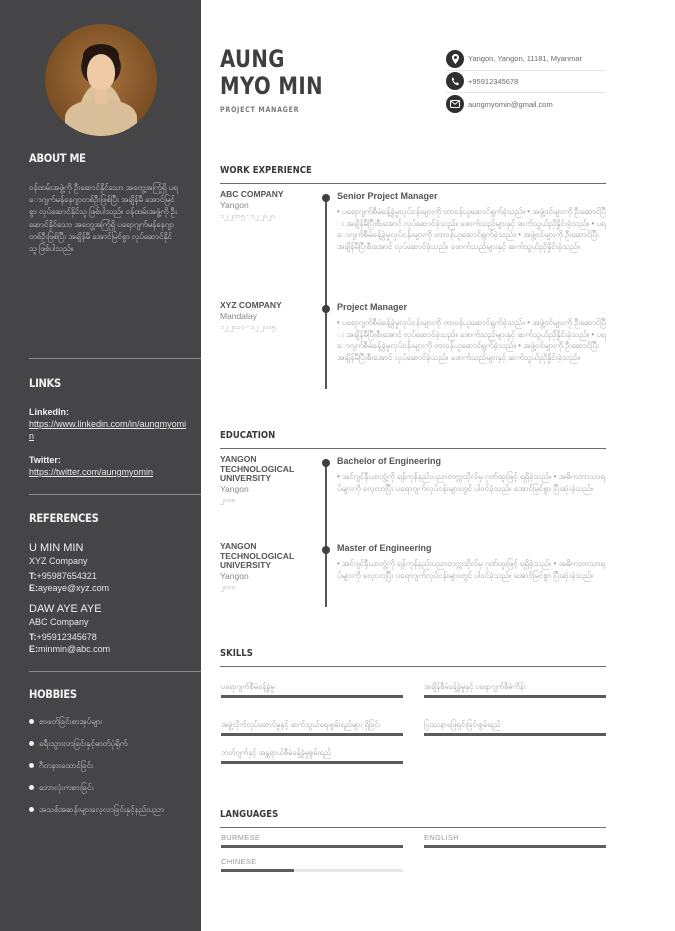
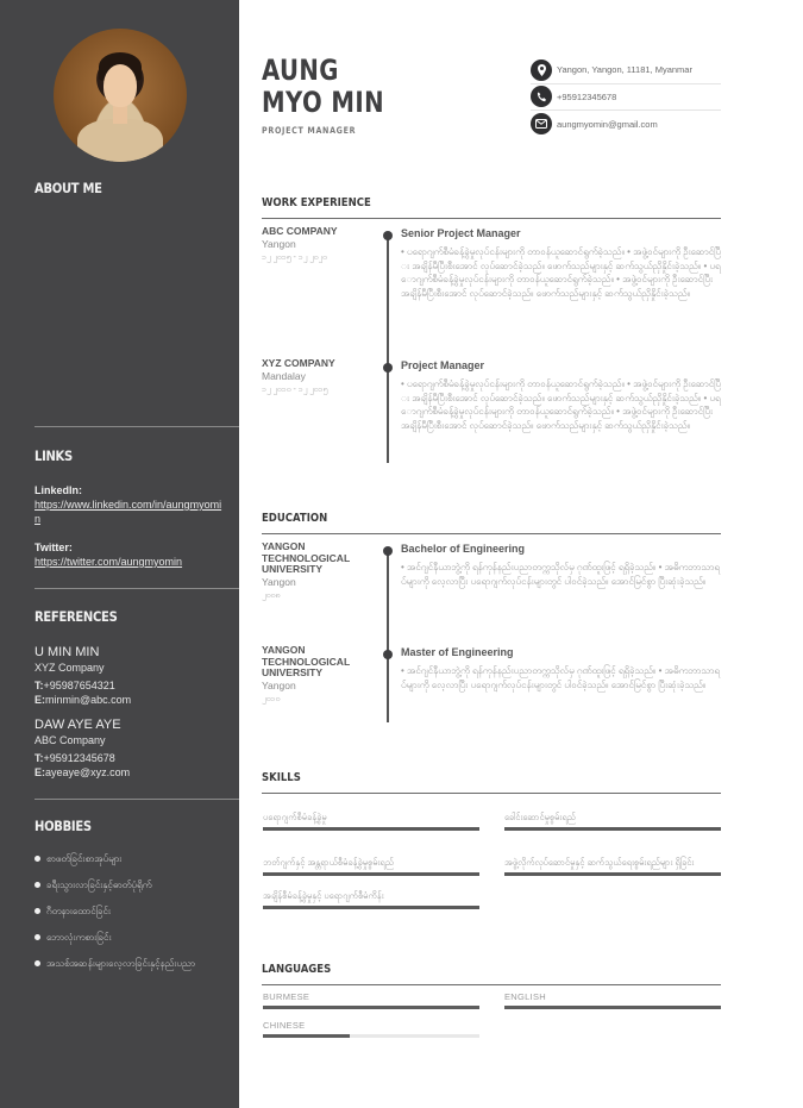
  ABOUT ME
- ဝန်ထမ်းအဖွဲ့ကို ဦးဆောင်နိုင်သော အတွေ့အကြုံရှိ ပရောဂျက်မန်နေဂျာတစ်ဦးဖြစ်ပြီး အချိန်မီ အောင်မြင်စွာ လုပ်ဆောင်နိုင်သူ ဖြစ်ပါသည်။ ဝန်ထမ်းအဖွဲ့ကို ဦးဆောင်နိုင်သော အတွေ့အကြုံရှိ ပရောဂျက်မန်နေဂျာတစ်ဦးဖြစ်ပြီး အချိန်မီ အောင်မြင်စွာ လုပ်ဆောင်နိုင်သူ ဖြစ်ပါသည်။
  LINKS
  LinkedIn:
  https://www.linkedin.com/in/aungmyomin
  Twitter:
  https://twitter.com/aungmyomin
  REFERENCES
  U MIN MIN
  XYZ Company
  T:+95987654321
- E:ayeaye@xyz.com
+ E:minmin@abc.com
  DAW AYE AYE
  ABC Company
  T:+95912345678
- E:minmin@abc.com
+ E:ayeaye@xyz.com
  HOBBIES
  စာဖတ်ခြင်းစာအုပ်များ
  ခရီးသွားလာခြင်းနှင့်ဓာတ်ပုံရိုက်
  ဂီတနားထောင်ခြင်း
  ဘောလုံးကစားခြင်း
  အသစ်အဆန်းများလေ့လာခြင်းနှင့်နည်းပညာ
  AUNG
  MYO MIN
  PROJECT MANAGER
  Yangon, Yangon, 11181, Myanmar
  +95912345678
  aungmyomin@gmail.com
  WORK EXPERIENCE
  ABC COMPANY
  Yangon
  Senior Project Manager
  • ပရောဂျက်စီမံခန့်ခွဲမှုလုပ်ငန်းများကို တာဝန်ယူဆောင်ရွက်ခဲ့သည်။ • အဖွဲ့ဝင်များကို ဦးဆောင်ပြီး အချိန်မီပြီးစီးအောင် လုပ်ဆောင်ခဲ့သည်။ ဖောက်သည်များနှင့် ဆက်သွယ်ညှိနှိုင်းခဲ့သည်။ • ပရောဂျက်စီမံခန့်ခွဲမှုလုပ်ငန်းများကို တာဝန်ယူဆောင်ရွက်ခဲ့သည်။ • အဖွဲ့ဝင်များကို ဦးဆောင်ပြီး အချိန်မီပြီးစီးအောင် လုပ်ဆောင်ခဲ့သည်။ ဖောက်သည်များနှင့် ဆက်သွယ်ညှိနှိုင်းခဲ့သည်။
  XYZ COMPANY
  Mandalay
  Project Manager
  • ပရောဂျက်စီမံခန့်ခွဲမှုလုပ်ငန်းများကို တာဝန်ယူဆောင်ရွက်ခဲ့သည်။ • အဖွဲ့ဝင်များကို ဦးဆောင်ပြီး အချိန်မီပြီးစီးအောင် လုပ်ဆောင်ခဲ့သည်။ ဖောက်သည်များနှင့် ဆက်သွယ်ညှိနှိုင်းခဲ့သည်။ • ပရောဂျက်စီမံခန့်ခွဲမှုလုပ်ငန်းများကို တာဝန်ယူဆောင်ရွက်ခဲ့သည်။ • အဖွဲ့ဝင်များကို ဦးဆောင်ပြီး အချိန်မီပြီးစီးအောင် လုပ်ဆောင်ခဲ့သည်။ ဖောက်သည်များနှင့် ဆက်သွယ်ညှိနှိုင်းခဲ့သည်။
  EDUCATION
  YANGON TECHNOLOGICAL UNIVERSITY
  Yangon
  Bachelor of Engineering
  • အင်ဂျင်နီယာဘွဲ့ကို ရန်ကုန်နည်းပညာတက္ကသိုလ်မှ ဂုဏ်ထူးဖြင့် ရရှိခဲ့သည်။ • အဓိကဘာသာရပ်များကို လေ့လာပြီး ပရောဂျက်လုပ်ငန်းများတွင် ပါဝင်ခဲ့သည်။ အောင်မြင်စွာ ပြီးဆုံးခဲ့သည်။
  YANGON TECHNOLOGICAL UNIVERSITY
  Yangon
  Master of Engineering
  • အင်ဂျင်နီယာဘွဲ့ကို ရန်ကုန်နည်းပညာတက္ကသိုလ်မှ ဂုဏ်ထူးဖြင့် ရရှိခဲ့သည်။ • အဓိကဘာသာရပ်များကို လေ့လာပြီး ပရောဂျက်လုပ်ငန်းများတွင် ပါဝင်ခဲ့သည်။ အောင်မြင်စွာ ပြီးဆုံးခဲ့သည်။
  SKILLS
  ပရောဂျက်စီမံခန့်ခွဲမှု
+ ခေါင်းဆောင်မှုစွမ်းရည်
- အချိန်စီမံခန့်ခွဲမှုနှင့် ပရောဂျက်စီမံကိန်း
+ ဘတ်ဂျက်နှင့် အန္တရာယ်စီမံခန့်ခွဲမှုစွမ်းရည်
  အဖွဲ့လိုက်လုပ်ဆောင်မှုနှင့် ဆက်သွယ်ရေးစွမ်းရည်များ ရှိခြင်း
- ပြဿနာဖြေရှင်းခြင်းစွမ်းရည်
- ဘတ်ဂျက်နှင့် အန္တရာယ်စီမံခန့်ခွဲမှုစွမ်းရည်
+ အချိန်စီမံခန့်ခွဲမှုနှင့် ပရောဂျက်စီမံကိန်း
  LANGUAGES
  BURMESE
  ENGLISH
  CHINESE
